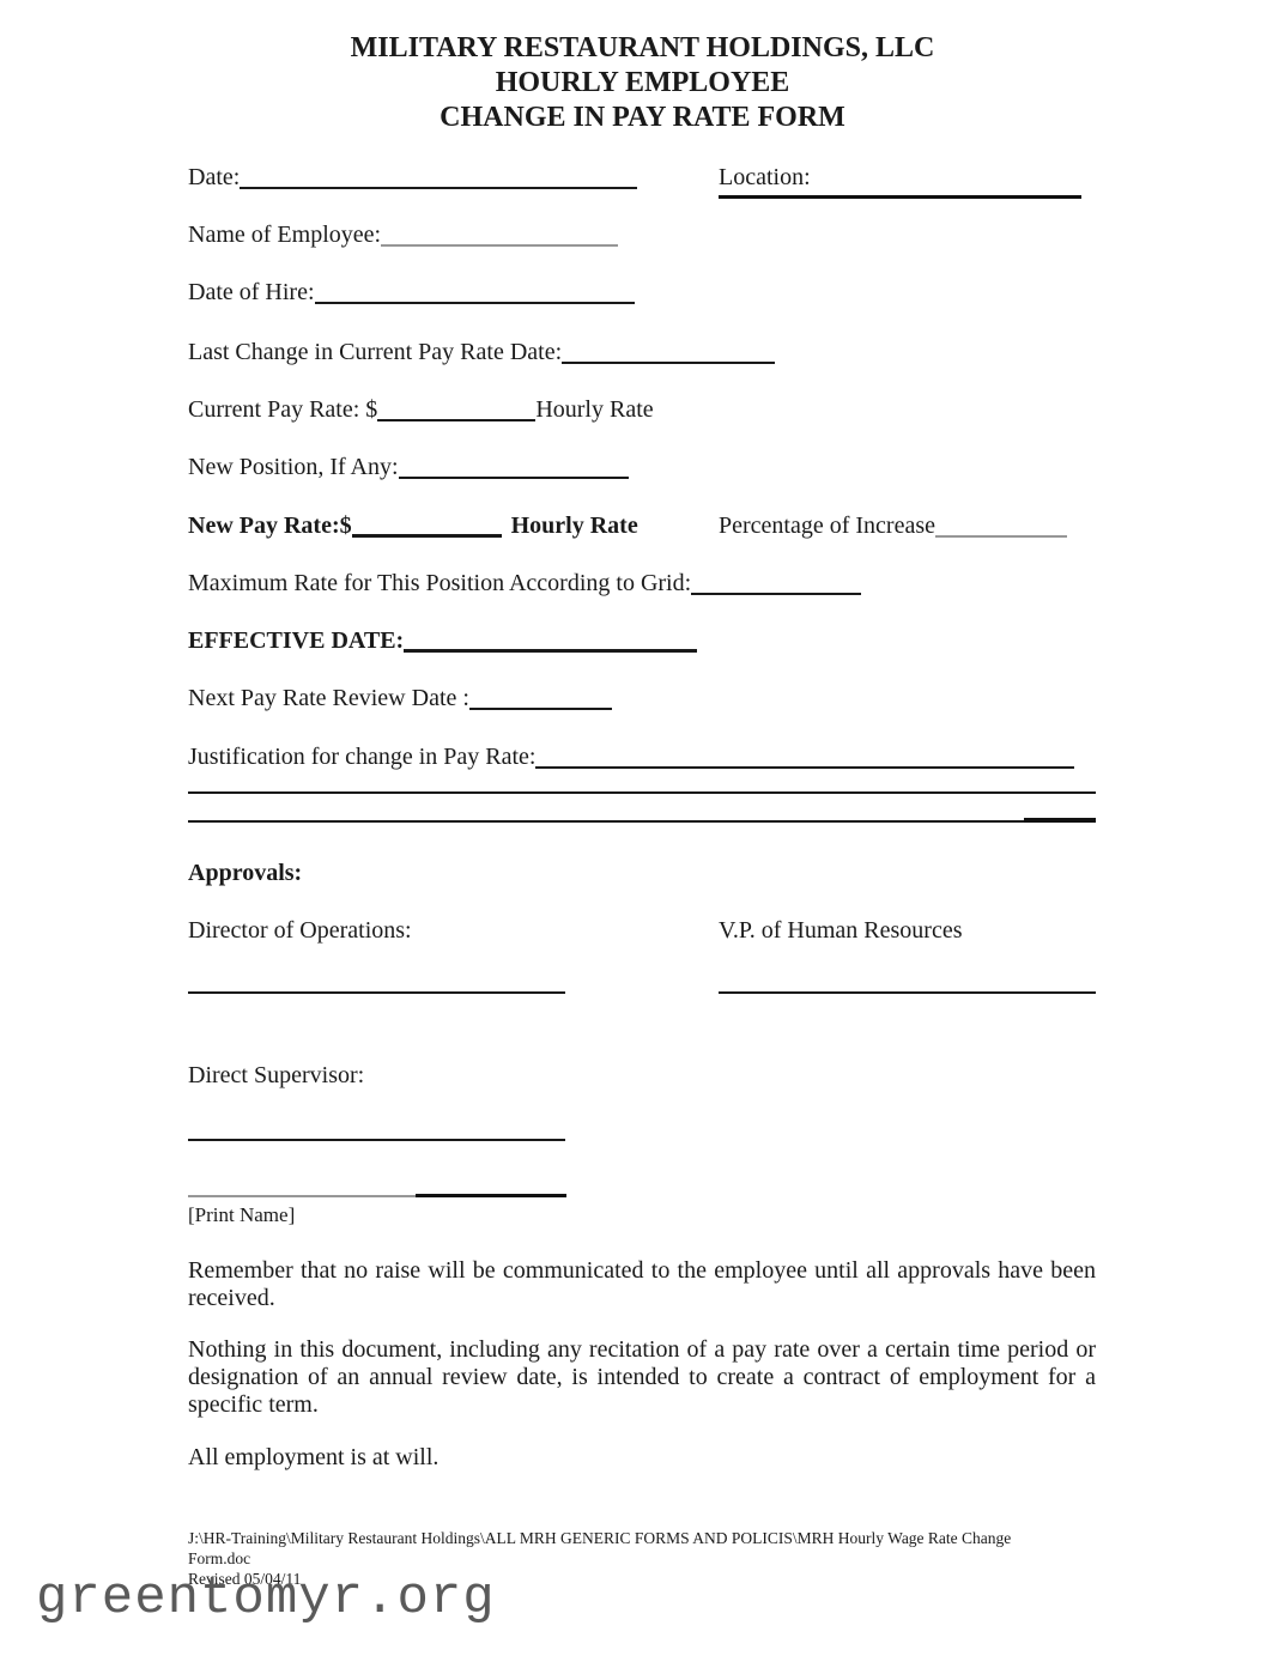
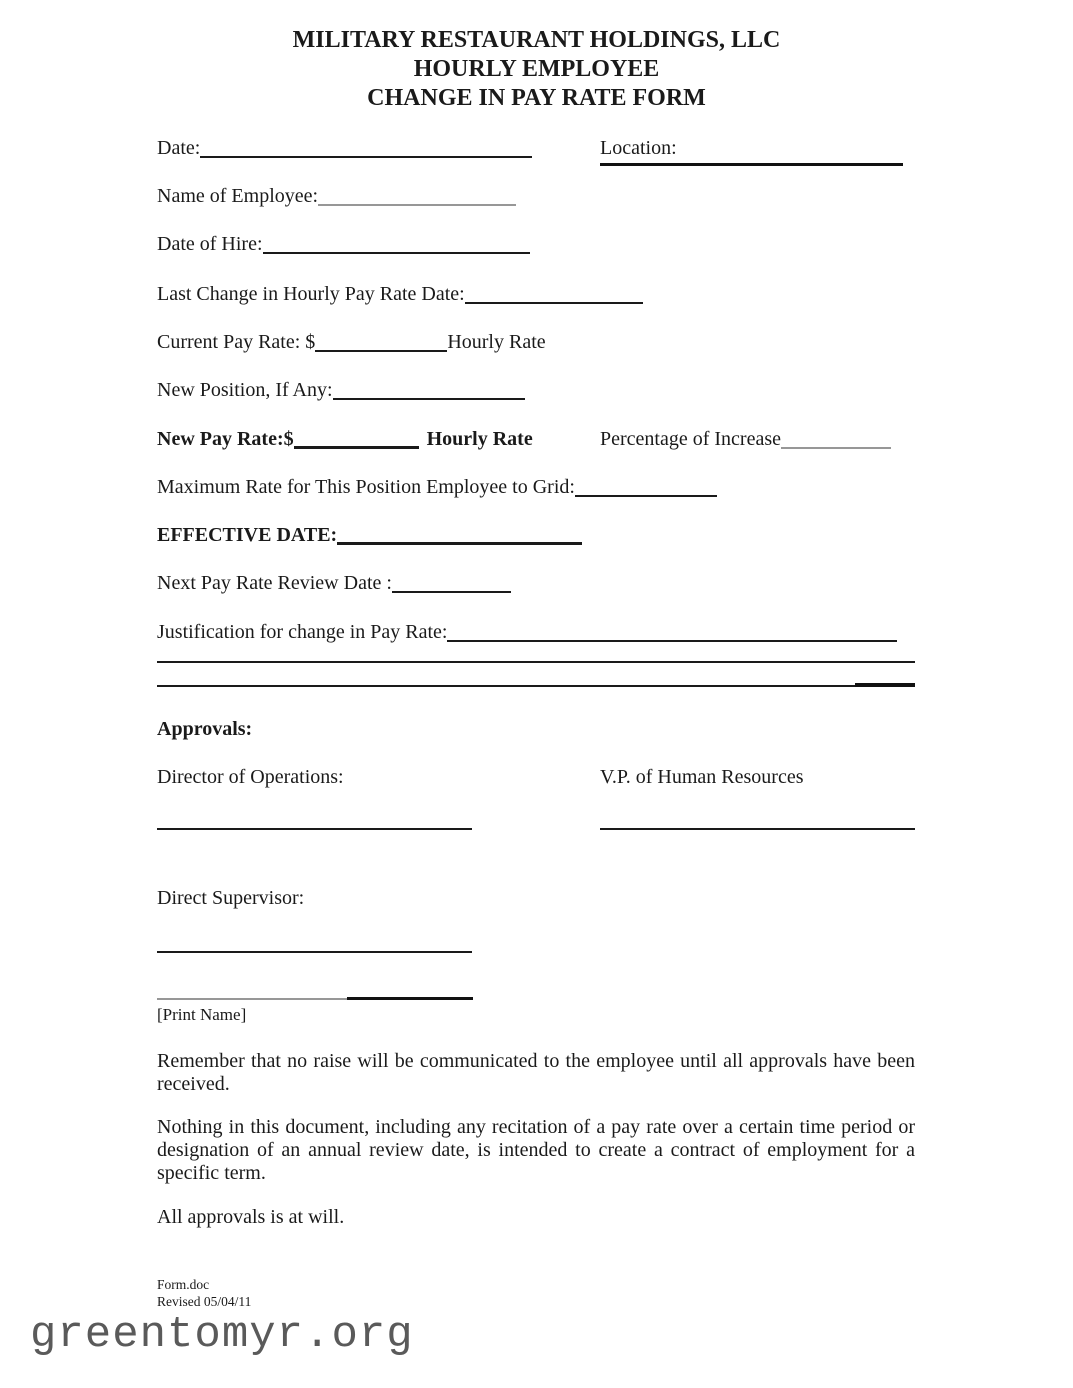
  MILITARY RESTAURANT HOLDINGS, LLC
  HOURLY EMPLOYEE
  CHANGE IN PAY RATE FORM
  Date:
  Location:
  Name of Employee:
  Date of Hire:
- Last Change in Current Pay Rate Date:
+ Last Change in Hourly Pay Rate Date:
  Current Pay Rate: $ Hourly Rate
  New Position, If Any:
  New Pay Rate:$ Hourly Rate
  Percentage of Increase
- Maximum Rate for This Position According to Grid:
+ Maximum Rate for This Position Employee to Grid:
  EFFECTIVE DATE:
  Next Pay Rate Review Date :
  Justification for change in Pay Rate:
  Approvals:
  Director of Operations:
  V.P. of Human Resources
  Direct Supervisor:
  [Print Name]
  Remember that no raise will be communicated to the employee until all approvals have been received.
  Nothing in this document, including any recitation of a pay rate over a certain time period or designation of an annual review date, is intended to create a contract of employment for a specific term.
- All employment is at will.
+ All approvals is at will.
- J:\HR-Training\Military Restaurant Holdings\ALL MRH GENERIC FORMS AND POLICIS\MRH Hourly Wage Rate Change
  Form.doc
  Revised 05/04/11
  greentomyr.org
